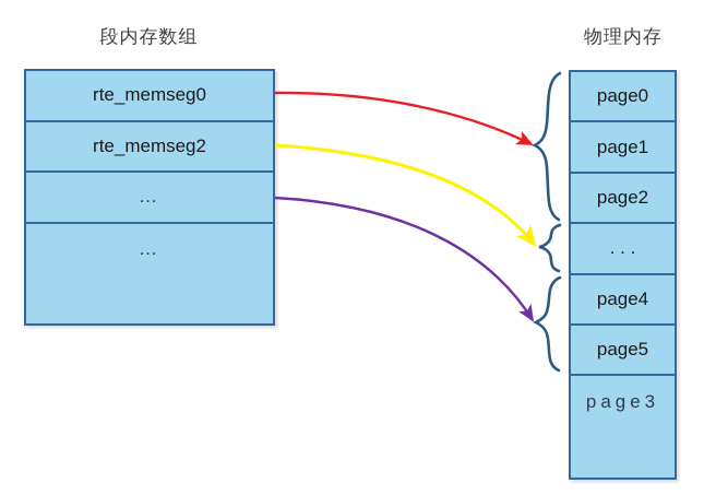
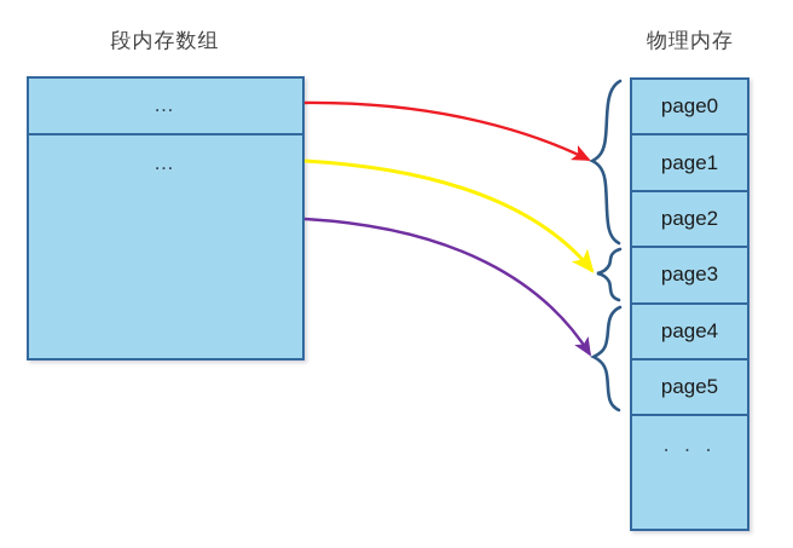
  段内存数组
  物理内存
- rte_memseg0
- rte_memseg2
  …
  …
  page0
  page1
  page2
- . . .
+ page3
  page4
  page5
- page3
+ . . .
